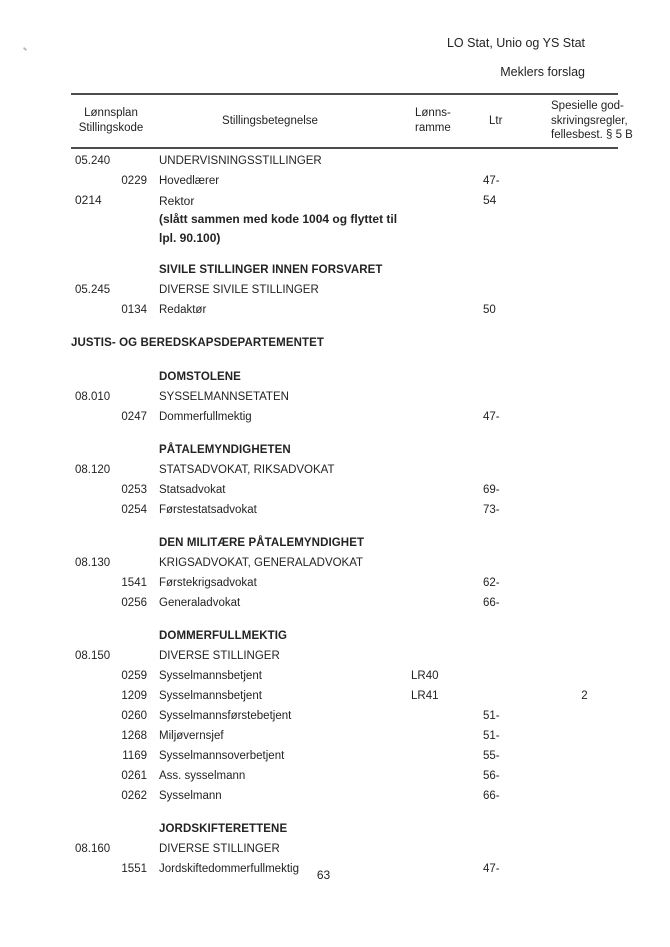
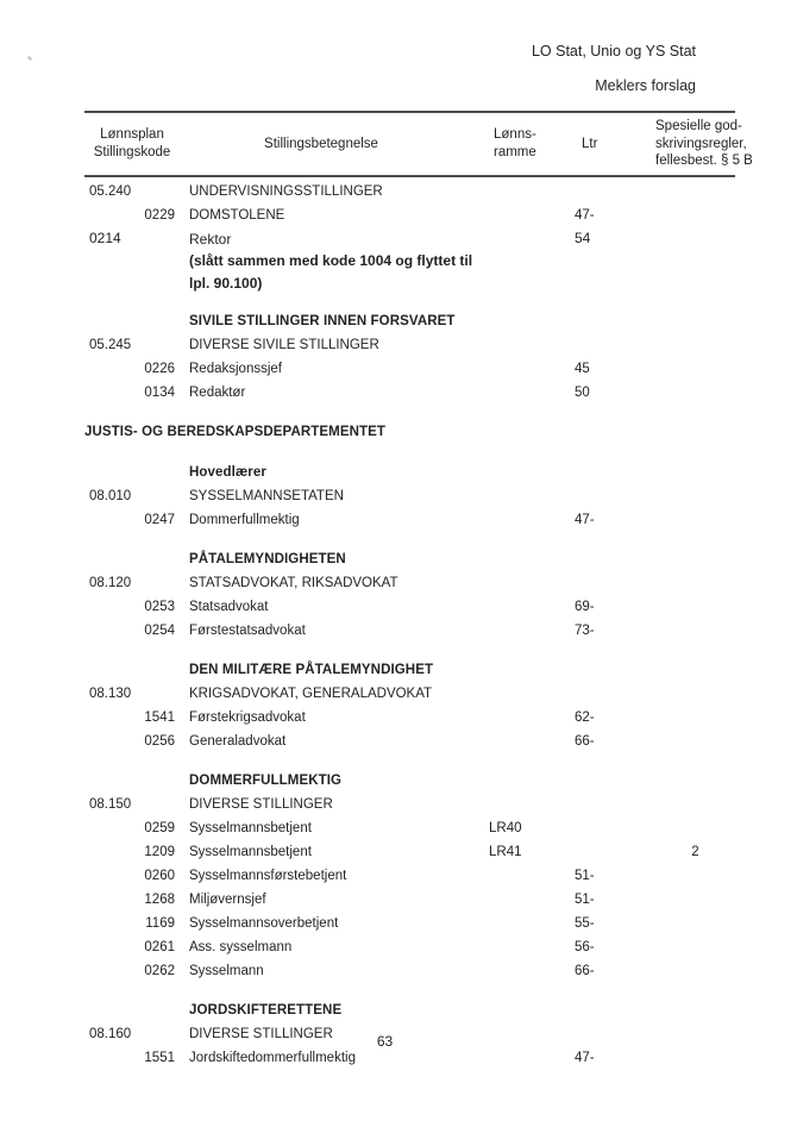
  LO Stat, Unio og YS Stat
  Meklers forslag
  Lønnsplan
  Stillingskode
  Stillingsbetegnelse
  Lønns-
  ramme
  Ltr
  Spesielle god-
  skrivingsregler,
  fellesbest. § 5 B
  05.240
  UNDERVISNINGSSTILLINGER
  0229
- Hovedlærer
+ DOMSTOLENE
  47-
  0214
  Rektor
  (slått sammen med kode 1004 og flyttet til lpl. 90.100)
  54
  SIVILE STILLINGER INNEN FORSVARET
  05.245
  DIVERSE SIVILE STILLINGER
+ 0226
+ Redaksjonssjef
+ 45
  0134
  Redaktør
  50
  JUSTIS- OG BEREDSKAPSDEPARTEMENTET
- DOMSTOLENE
+ Hovedlærer
  08.010
  SYSSELMANNSETATEN
  0247
  Dommerfullmektig
  47-
  PÅTALEMYNDIGHETEN
  08.120
  STATSADVOKAT, RIKSADVOKAT
  0253
  Statsadvokat
  69-
  0254
  Førstestatsadvokat
  73-
  DEN MILITÆRE PÅTALEMYNDIGHET
  08.130
  KRIGSADVOKAT, GENERALADVOKAT
  1541
  Førstekrigsadvokat
  62-
  0256
  Generaladvokat
  66-
  DOMMERFULLMEKTIG
  08.150
  DIVERSE STILLINGER
  0259
  Sysselmannsbetjent
  LR40
  1209
  Sysselmannsbetjent
  LR41
  2
  0260
  Sysselmannsførstebetjent
  51-
  1268
  Miljøvernsjef
  51-
  1169
  Sysselmannsoverbetjent
  55-
  0261
  Ass. sysselmann
  56-
  0262
  Sysselmann
  66-
  JORDSKIFTERETTENE
  08.160
  DIVERSE STILLINGER
  1551
  Jordskiftedommerfullmektig
  47-
  63
